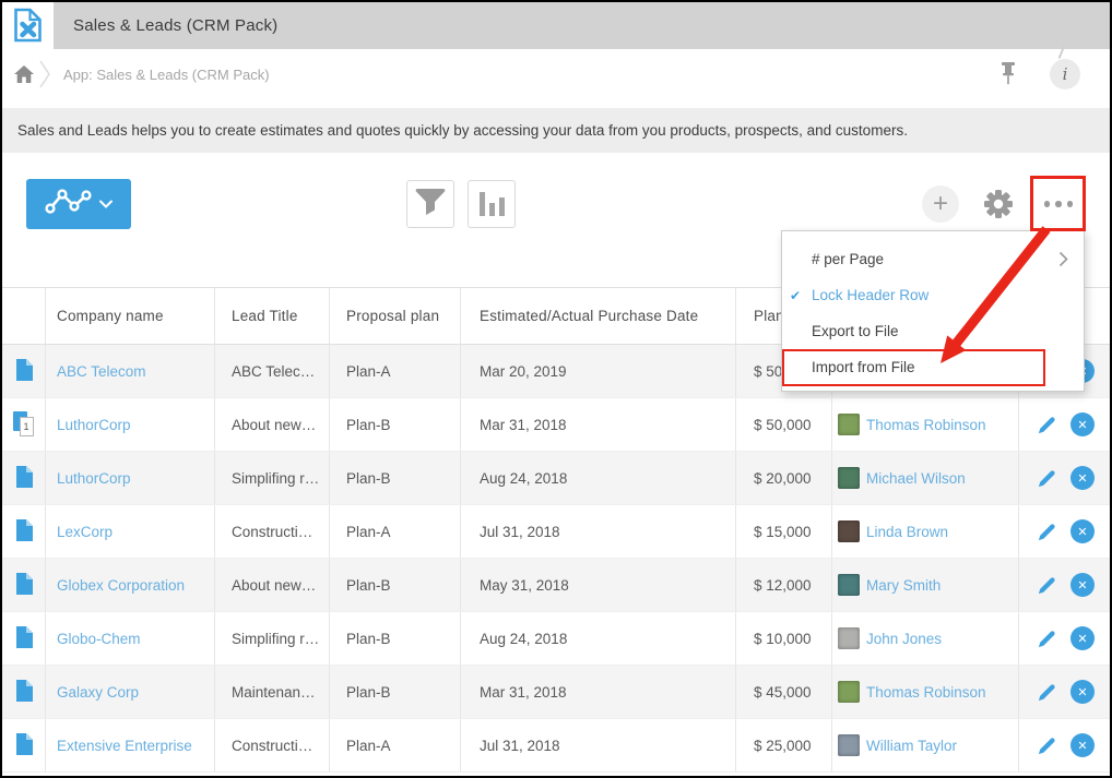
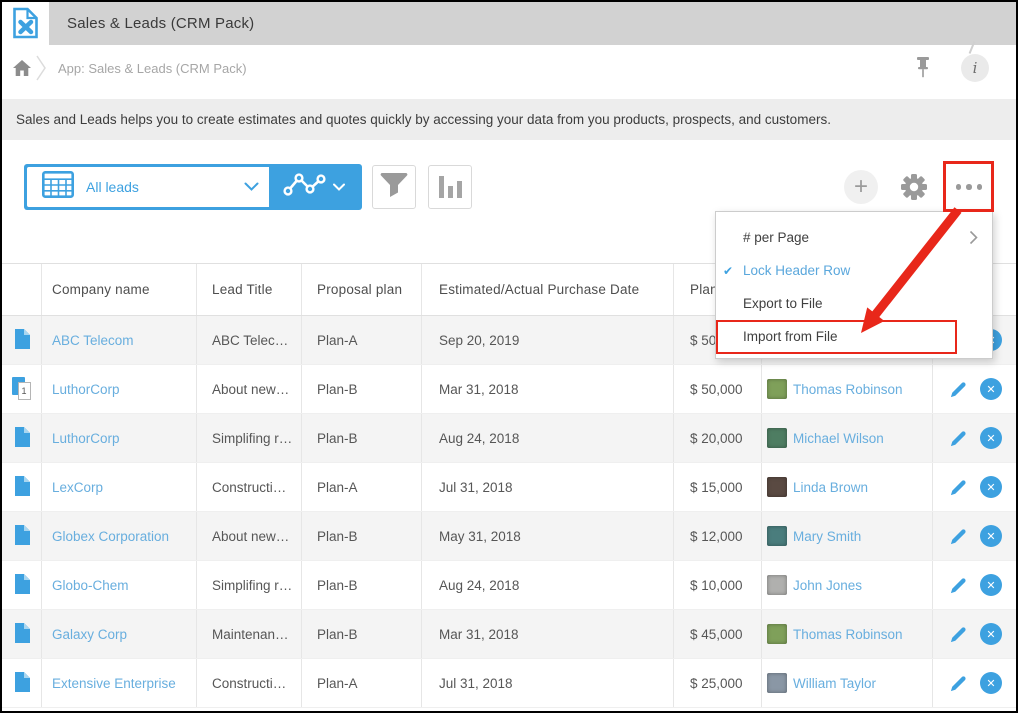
  Sales & Leads (CRM Pack)
  App: Sales & Leads (CRM Pack)
  i
  Sales and Leads helps you to create estimates and quotes quickly by accessing your data from you products, prospects, and customers.
+ All leads
  +
  Company name
  Lead Title
  Proposal plan
  Estimated/Actual Purchase Date
  Plan
  ABC Telecom
  ABC Telec…
  Plan-A
- Mar 20, 2019
+ Sep 20, 2019
  1
  LuthorCorp
  About new…
  Plan-B
  Mar 31, 2018
  $ 50,000
  Thomas Robinson
  ✕
  LuthorCorp
  Simplifing r…
  Plan-B
  Aug 24, 2018
  $ 20,000
  Michael Wilson
  ✕
  LexCorp
  Constructi…
  Plan-A
  Jul 31, 2018
  $ 15,000
  Linda Brown
  ✕
  Globex Corporation
  About new…
  Plan-B
  May 31, 2018
  $ 12,000
  Mary Smith
  ✕
  Globo-Chem
  Simplifing r…
  Plan-B
  Aug 24, 2018
  $ 10,000
  John Jones
  ✕
  Galaxy Corp
  Maintenan…
  Plan-B
  Mar 31, 2018
  $ 45,000
  Thomas Robinson
  ✕
  Extensive Enterprise
  Constructi…
  Plan-A
  Jul 31, 2018
  $ 25,000
  William Taylor
  ✕
  # per Page
  ✔
  Lock Header Row
  Export to File
  Import from File
